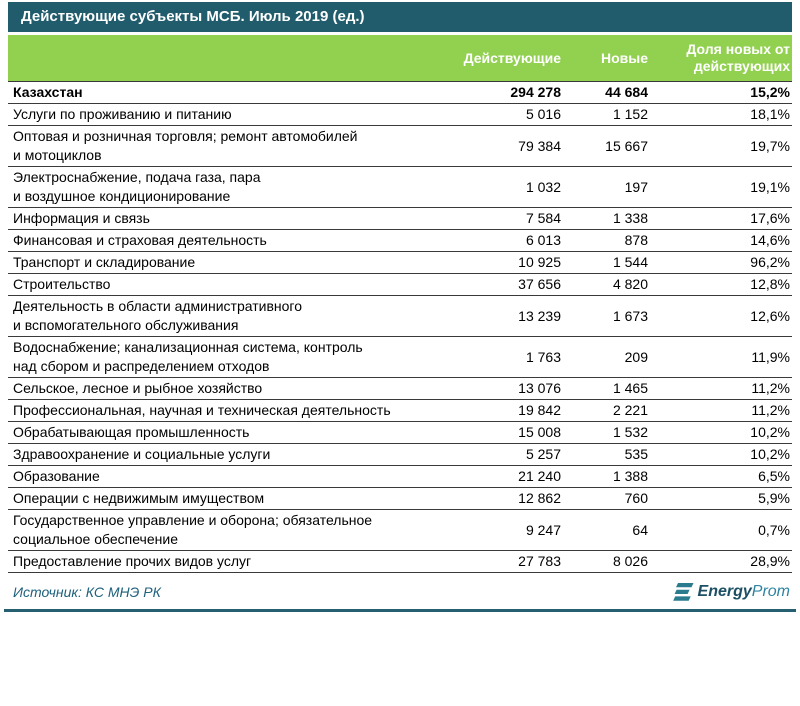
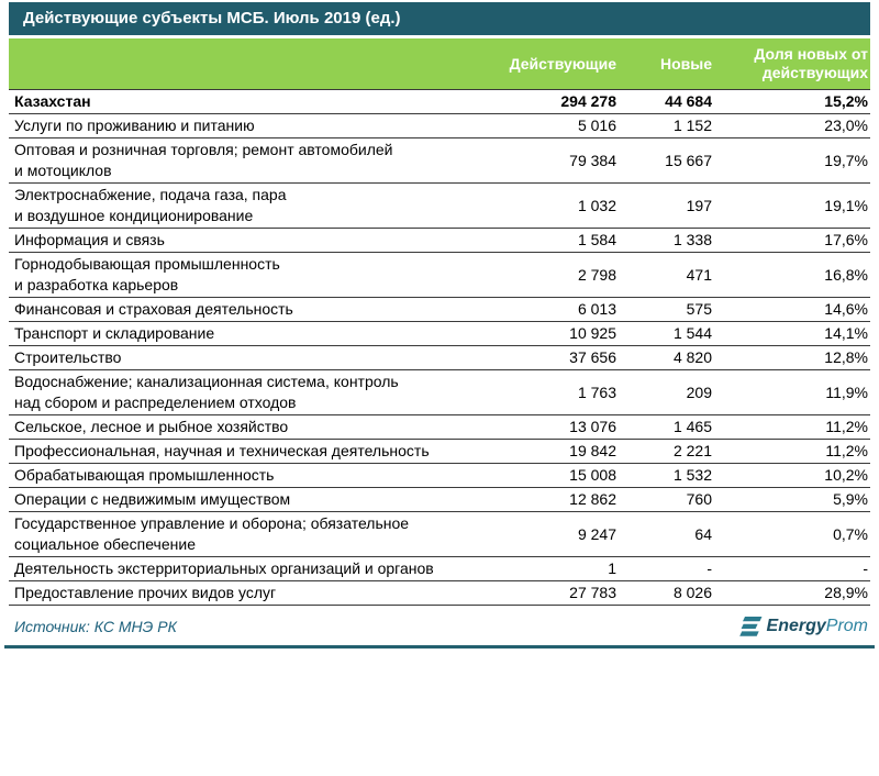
  Действующие субъекты МСБ. Июль 2019 (ед.)
  	Действующие	Новые	Доля новых от действующих
  Казахстан	294 278	44 684	15,2%
- Услуги по проживанию и питанию	5 016	1 152	18,1%
+ Услуги по проживанию и питанию	5 016	1 152	23,0%
  Оптовая и розничная торговля; ремонт автомобилей и мотоциклов	79 384	15 667	19,7%
  Электроснабжение, подача газа, пара и воздушное кондиционирование	1 032	197	19,1%
- Информация и связь	7 584	1 338	17,6%
+ Информация и связь	1 584	1 338	17,6%
+ Горнодобывающая промышленность и разработка карьеров	2 798	471	16,8%
- Финансовая и страховая деятельность	6 013	878	14,6%
+ Финансовая и страховая деятельность	6 013	575	14,6%
- Транспорт и складирование	10 925	1 544	96,2%
+ Транспорт и складирование	10 925	1 544	14,1%
  Строительство	37 656	4 820	12,8%
- Деятельность в области административного и вспомогательного обслуживания	13 239	1 673	12,6%
  Водоснабжение; канализационная система, контроль над сбором и распределением отходов	1 763	209	11,9%
  Сельское, лесное и рыбное хозяйство	13 076	1 465	11,2%
  Профессиональная, научная и техническая деятельность	19 842	2 221	11,2%
  Обрабатывающая промышленность	15 008	1 532	10,2%
- Здравоохранение и социальные услуги	5 257	535	10,2%
- Образование	21 240	1 388	6,5%
  Операции с недвижимым имуществом	12 862	760	5,9%
  Государственное управление и оборона; обязательное социальное обеспечение	9 247	64	0,7%
+ Деятельность экстерриториальных организаций и органов	1	-	-
  Предоставление прочих видов услуг	27 783	8 026	28,9%
  Источник: КС МНЭ РК
  EnergyProm
